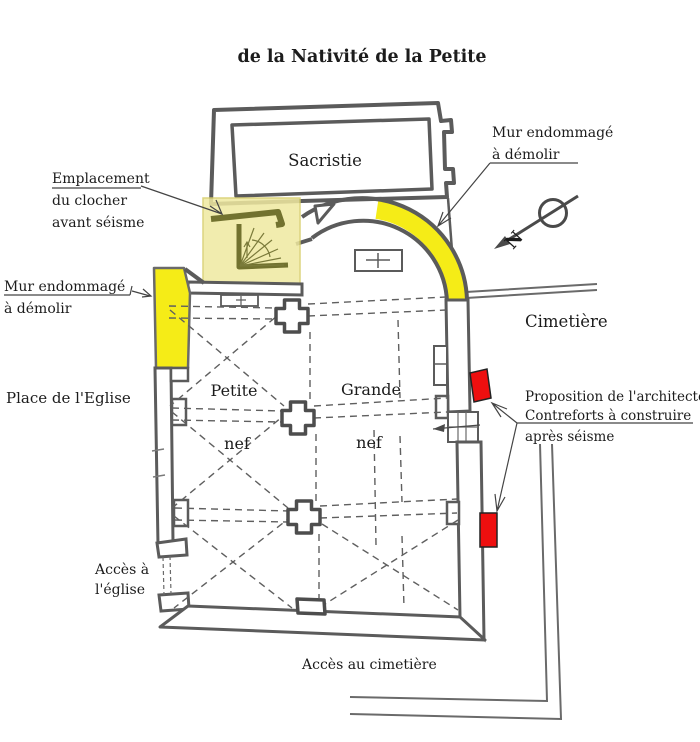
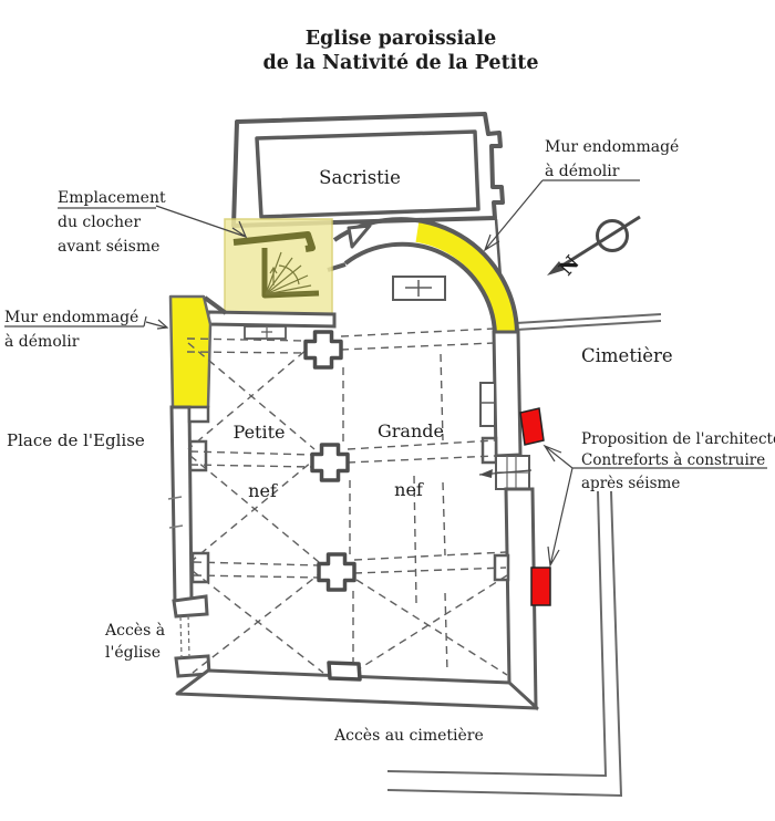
+ Eglise paroissiale
  de la Nativité de la Petite
  Sacristie
  Petite
  nef
  Grande
  nef
  Cimetière
  Place de l'Eglise
  Accès à
  l'église
  Accès au cimetière
  Emplacement
  du clocher
  avant séisme
  Mur endommagé
  à démolir
  Mur endommagé
  à démolir
  Proposition de l'architect
  Contreforts à construire
  après séisme
